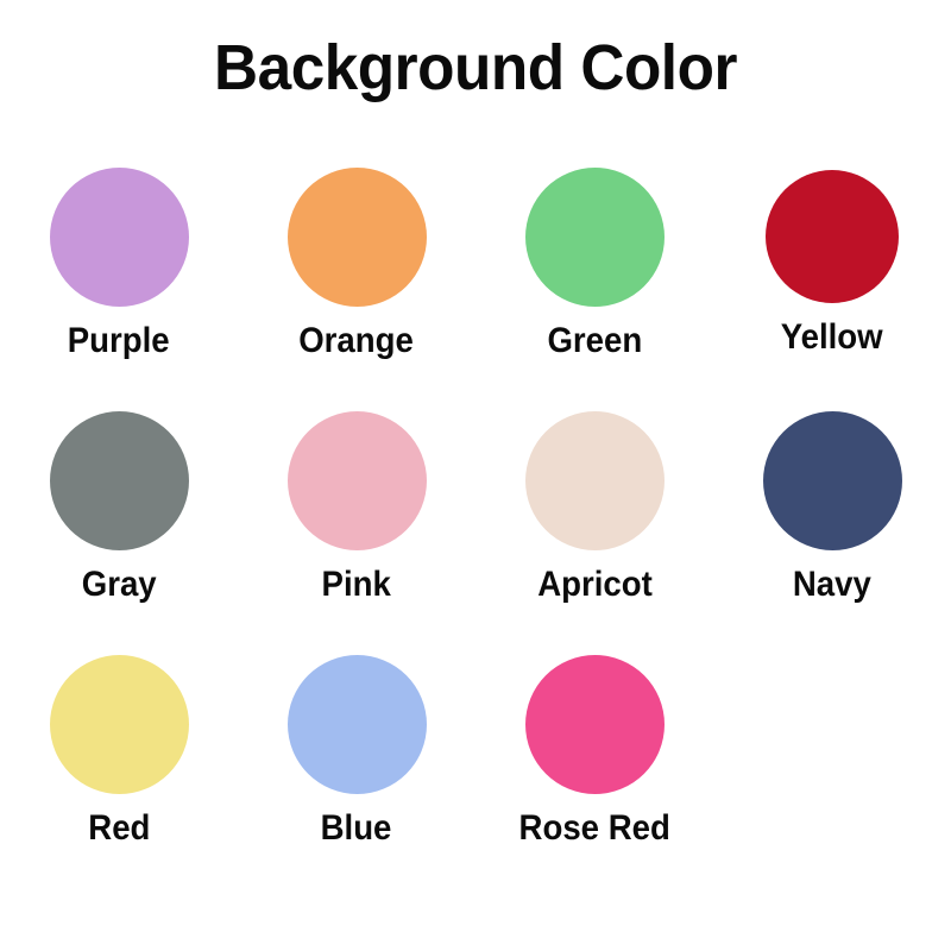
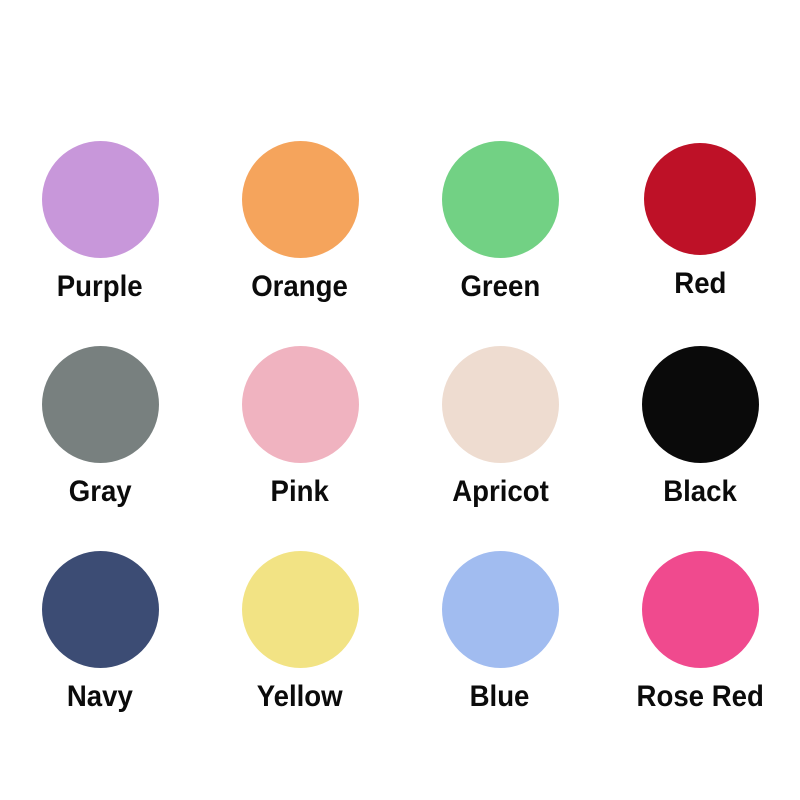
- Background Color
  Purple
  Orange
  Green
- Yellow
+ Red
  Gray
  Pink
  Apricot
+ Black
  Navy
- Red
+ Yellow
  Blue
  Rose Red
